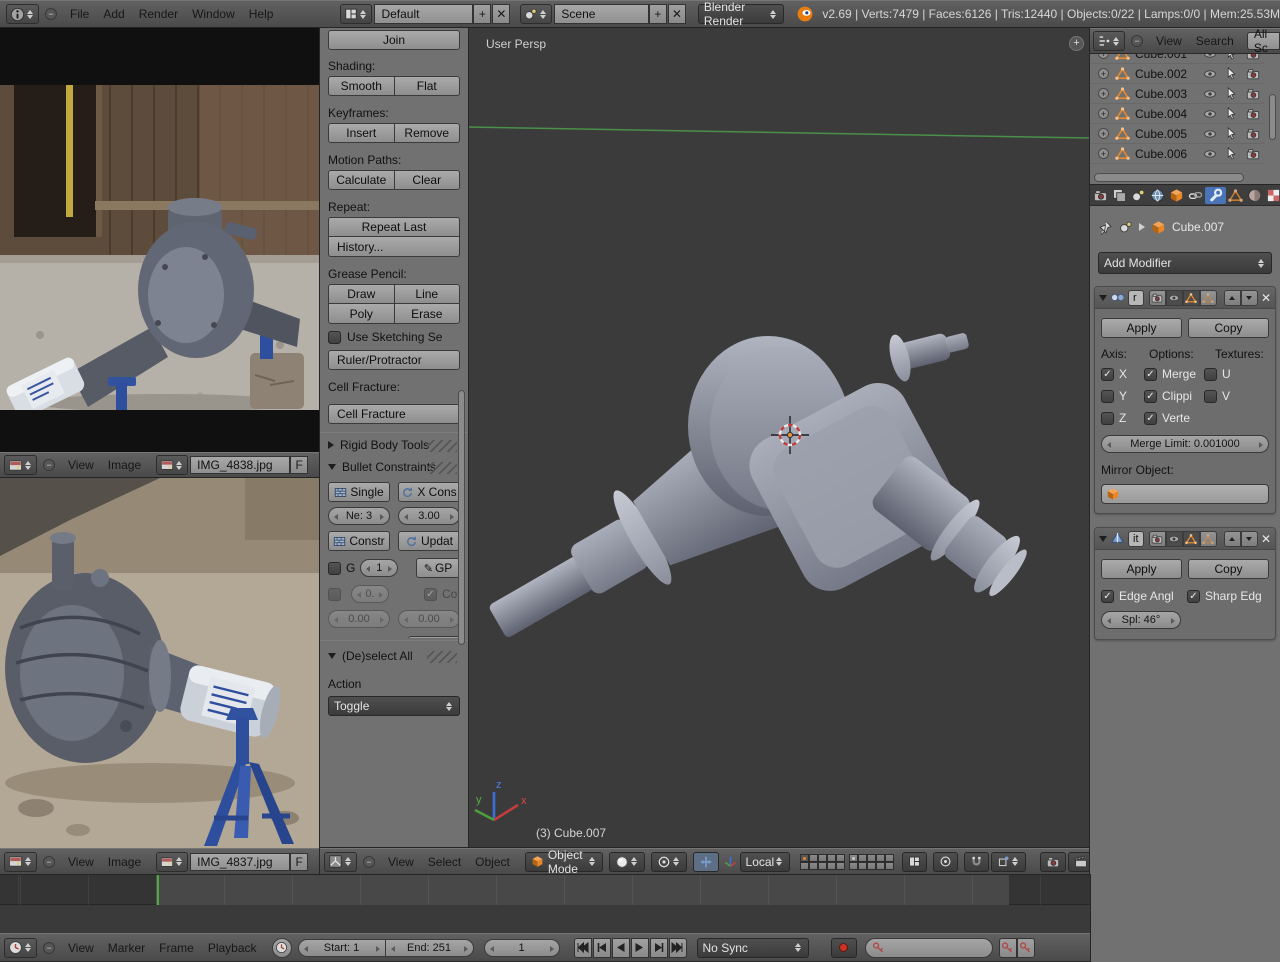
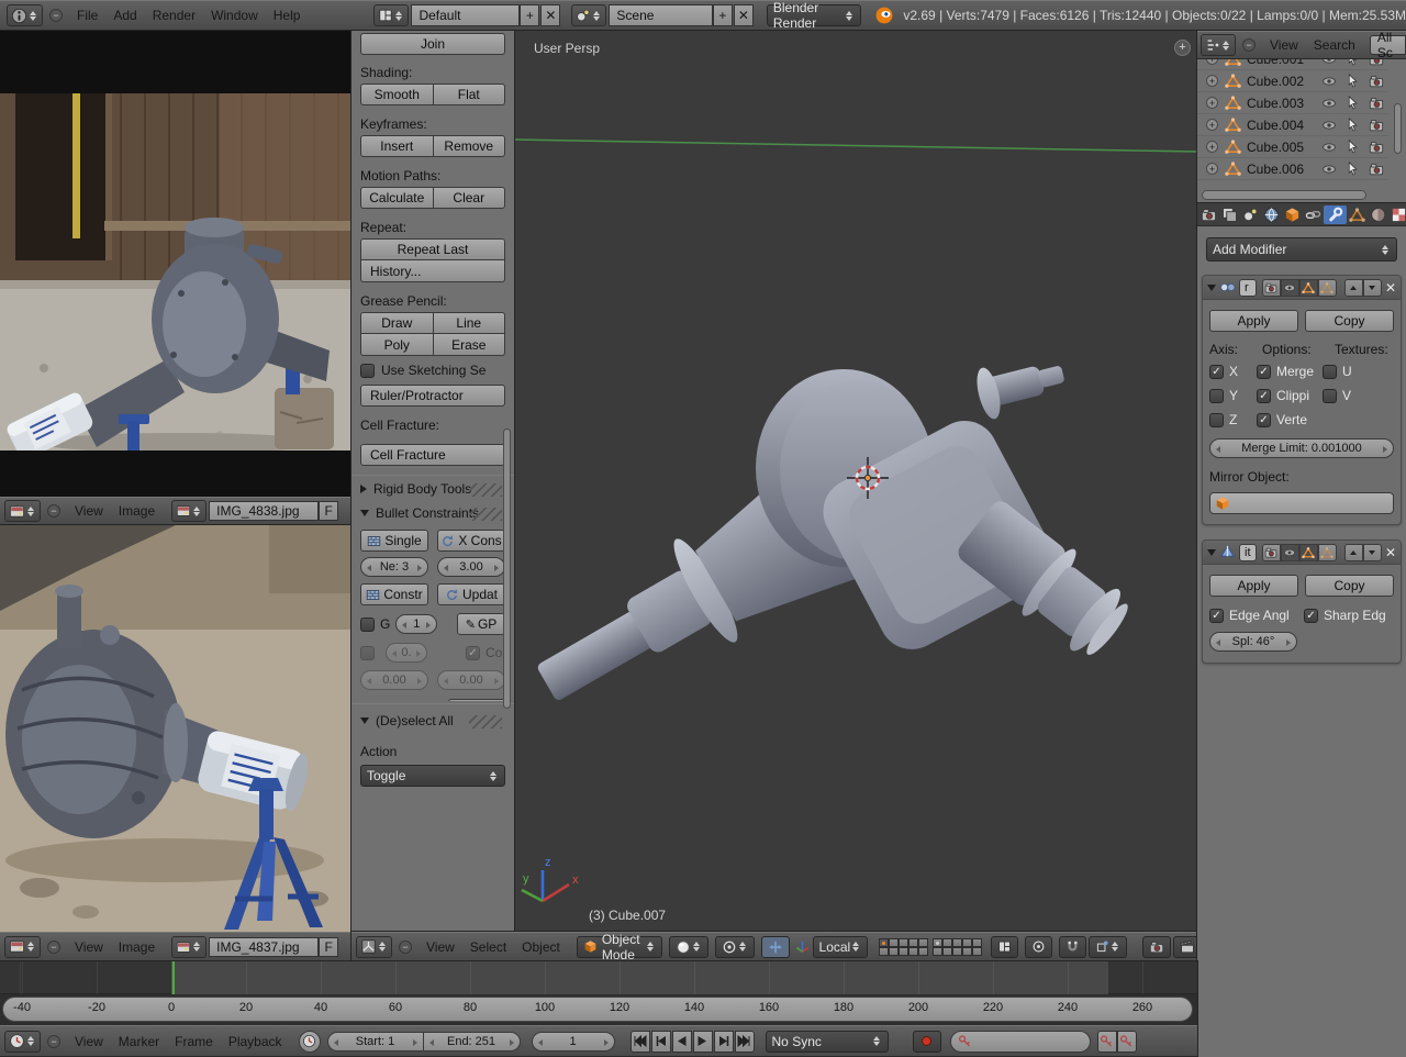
  −
  File
  Add
  Render
  Window
  Help
  Default
  +
  ✕
  Scene
  +
  ✕
  Blender Render
  v2.69 | Verts:7479 | Faces:6126 | Tris:12440 | Objects:0/22 | Lamps:0/0 | Mem:25.53M
  −
  View
  Image
  IMG_4838.jpg
  F
  −
  View
  Image
  IMG_4837.jpg
  F
  z
  x
  y
  User Persp
  (3) Cube.007
  +
  Join
  Shading:
  Smooth
  Flat
  Keyframes:
  Insert
  Remove
  Motion Paths:
  Calculate
  Clear
  Repeat:
  Repeat Last
  History...
  Grease Pencil:
  Draw
  Line
  Poly
  Erase
  Use Sketching Se
  Ruler/Protractor
  Cell Fracture:
  Cell Fracture
  Rigid Body Tool
  Bullet Constrain
  Single
  X Cons
  Ne: 3
  3.00
  Constr
  Updat
  G
  1
  ✎
  GP
  0.
  ✓
  0.00
  0.00
  (De)select All
  Action
  Toggle
  −
  View
  Select
  Object
  Object Mode
  Local
  −
  View
  Search
  All Sc
  +
  Cube.001
  +
  Cube.002
  +
  Cube.003
  +
  Cube.004
  +
  Cube.005
  +
  Cube.006
- Cube.007
  Add Modifier
  r
  ✕
  Apply
  Copy
  Axis:
  Options:
  Textures:
  ✓
  X
  ✓
  Merge
  U
  Y
  ✓
  Clippi
  V
  Z
  ✓
  Verte
  Merge Limit: 0.001000
  Mirror Object:
  it
  ✕
  Apply
  Copy
  ✓
  Edge Angl
  ✓
  Sharp Edg
  Spl: 46°
+ -40
+ -20
+ 0
+ 20
+ 40
+ 60
+ 80
+ 100
+ 120
+ 140
+ 160
+ 180
+ 200
+ 220
+ 240
+ 260
  −
  View
  Marker
  Frame
  Playback
  Start: 1
  End: 251
  1
  No Sync
